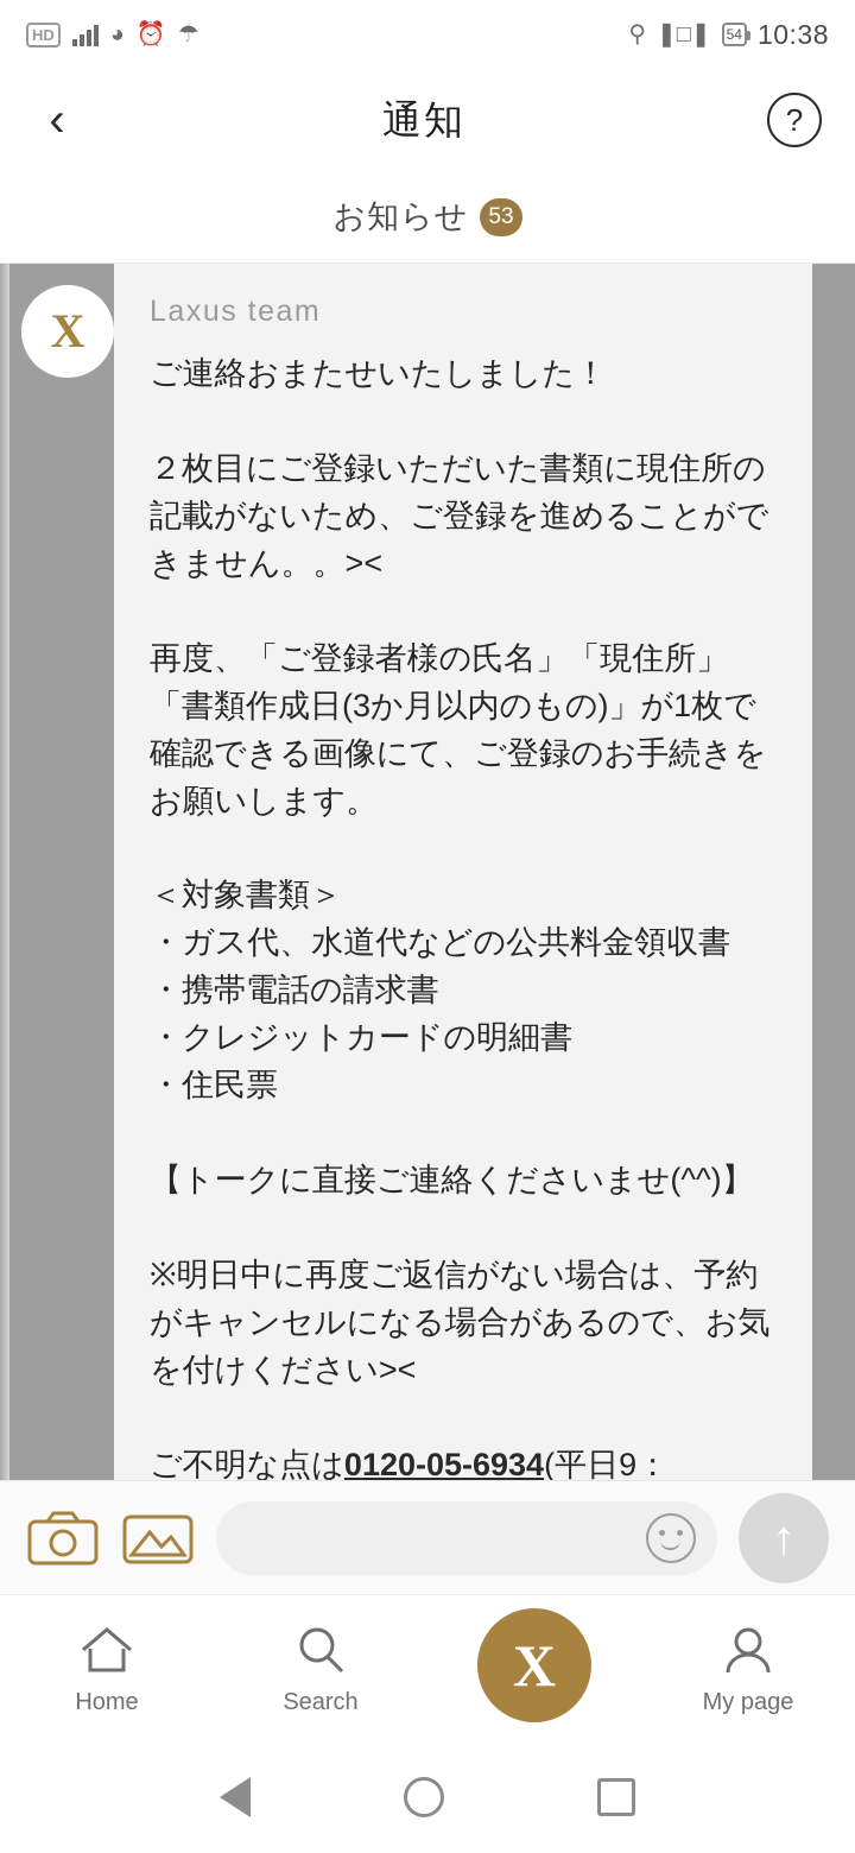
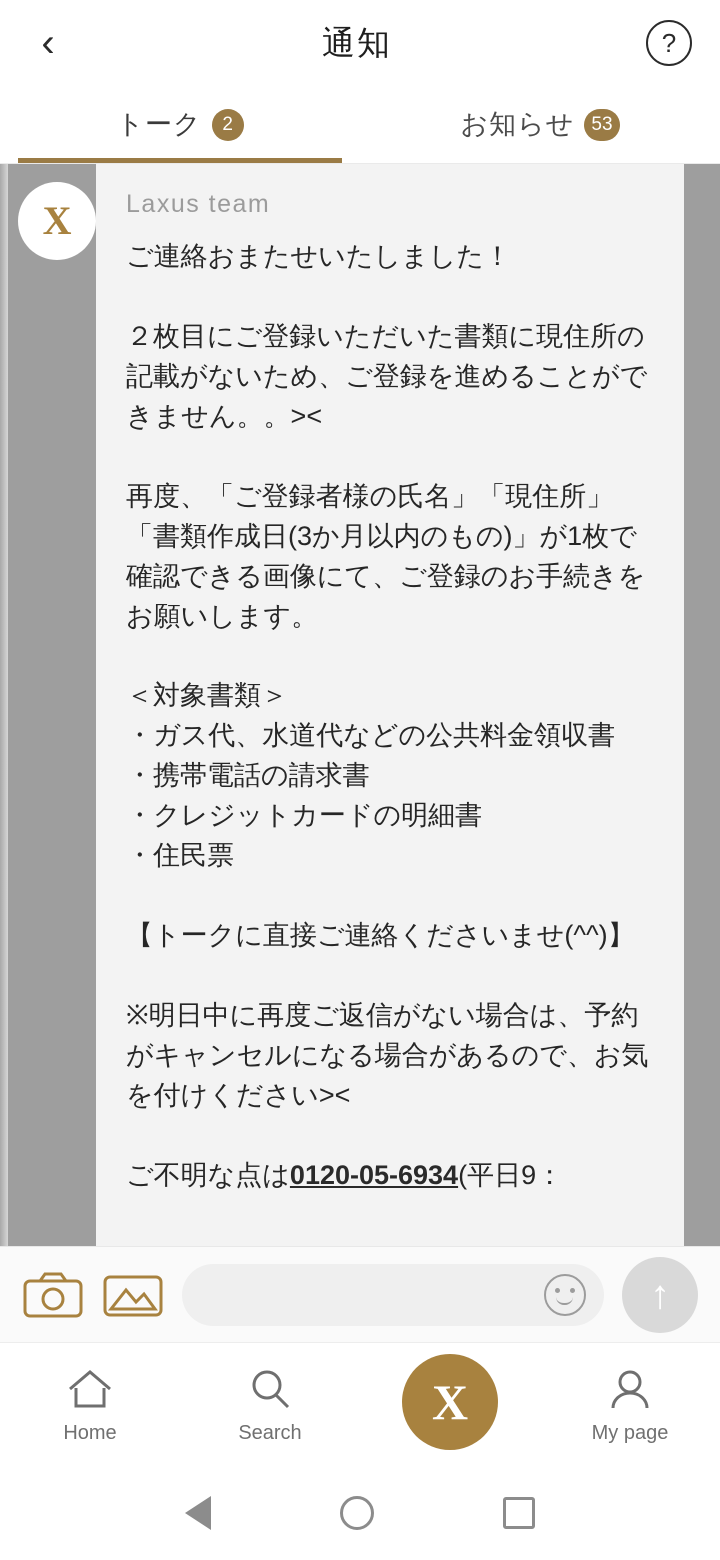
- HD
- ◕
- ⏰
- ☂
- ⚲
- ❚□❚
- 54
- 10:38
  ‹
  通知
  ?
+ トーク
+ 2
  お知らせ
  53
  X
  Laxus team
  ご連絡おまたせいたしました！
  ２枚目にご登録いただいた書類に現住所の記載がないため、ご登録を進めることができません。。><
  再度、「ご登録者様の氏名」「現住所」「書類作成日(3か月以内のもの)」が1枚で確認できる画像にて、ご登録のお手続きをお願いします。
  ＜対象書類＞
  ・ガス代、水道代などの公共料金領収書
  ・携帯電話の請求書
  ・クレジットカードの明細書
  ・住民票
  【トークに直接ご連絡くださいませ(^^)】
  ※明日中に再度ご返信がない場合は、予約がキャンセルになる場合があるので、お気を付けください><
  ご不明な点は0120-05-6934(平日9：
  ↑
  Home
  Search
  X
  My page
